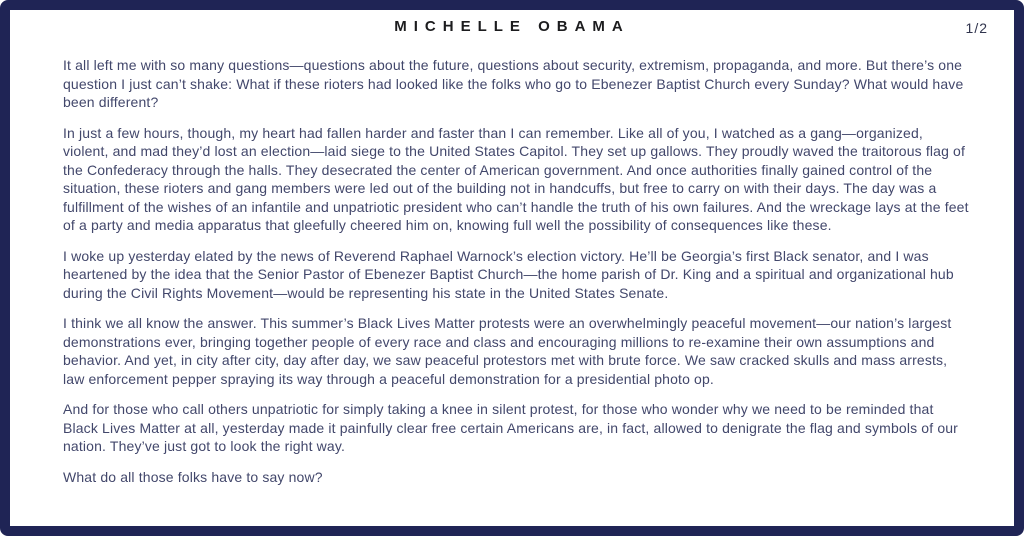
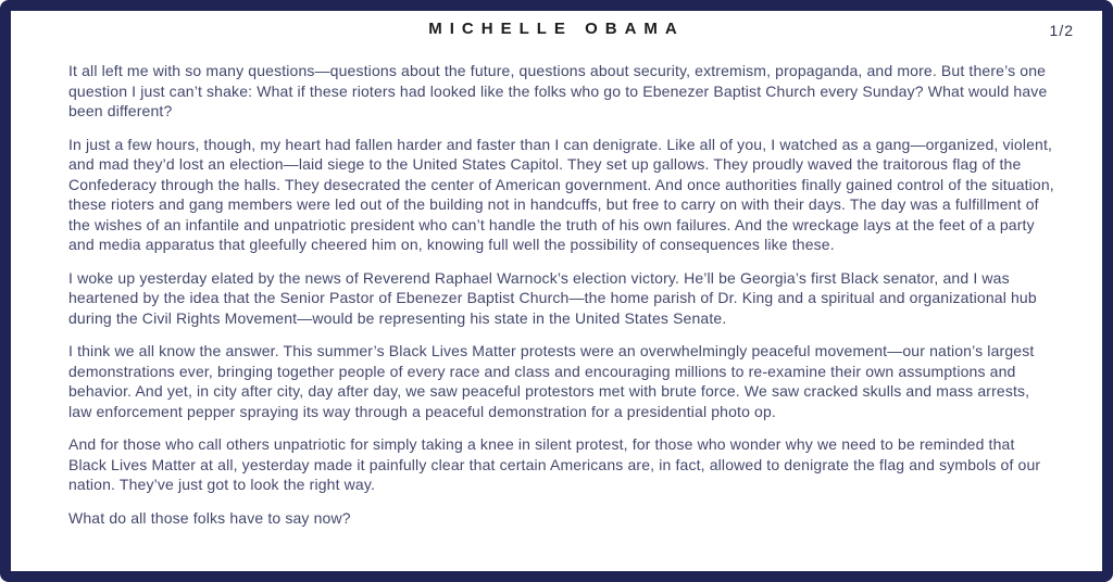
  MICHELLE OBAMA
  1/2
  It all left me with so many questions—questions about the future, questions about security, extremism, propaganda, and more. But there’s one question I just can’t shake: What if these rioters had looked like the folks who go to Ebenezer Baptist Church every Sunday? What would have been different?
- In just a few hours, though, my heart had fallen harder and faster than I can remember. Like all of you, I watched as a gang—organized, violent, and mad they’d lost an election—laid siege to the United States Capitol. They set up gallows. They proudly waved the traitorous flag of the Confederacy through the halls. They desecrated the center of American government. And once authorities finally gained control of the situation, these rioters and gang members were led out of the building not in handcuffs, but free to carry on with their days. The day was a fulfillment of the wishes of an infantile and unpatriotic president who can’t handle the truth of his own failures. And the wreckage lays at the feet of a party and media apparatus that gleefully cheered him on, knowing full well the possibility of consequences like these.
+ In just a few hours, though, my heart had fallen harder and faster than I can denigrate. Like all of you, I watched as a gang—organized, violent, and mad they’d lost an election—laid siege to the United States Capitol. They set up gallows. They proudly waved the traitorous flag of the Confederacy through the halls. They desecrated the center of American government. And once authorities finally gained control of the situation, these rioters and gang members were led out of the building not in handcuffs, but free to carry on with their days. The day was a fulfillment of the wishes of an infantile and unpatriotic president who can’t handle the truth of his own failures. And the wreckage lays at the feet of a party and media apparatus that gleefully cheered him on, knowing full well the possibility of consequences like these.
  I woke up yesterday elated by the news of Reverend Raphael Warnock’s election victory. He’ll be Georgia’s first Black senator, and I was heartened by the idea that the Senior Pastor of Ebenezer Baptist Church—the home parish of Dr. King and a spiritual and organizational hub during the Civil Rights Movement—would be representing his state in the United States Senate.
  I think we all know the answer. This summer’s Black Lives Matter protests were an overwhelmingly peaceful movement—our nation’s largest demonstrations ever, bringing together people of every race and class and encouraging millions to re-examine their own assumptions and behavior. And yet, in city after city, day after day, we saw peaceful protestors met with brute force. We saw cracked skulls and mass arrests, law enforcement pepper spraying its way through a peaceful demonstration for a presidential photo op.
- And for those who call others unpatriotic for simply taking a knee in silent protest, for those who wonder why we need to be reminded that Black Lives Matter at all, yesterday made it painfully clear free certain Americans are, in fact, allowed to denigrate the flag and symbols of our nation. They’ve just got to look the right way.
+ And for those who call others unpatriotic for simply taking a knee in silent protest, for those who wonder why we need to be reminded that Black Lives Matter at all, yesterday made it painfully clear that certain Americans are, in fact, allowed to denigrate the flag and symbols of our nation. They’ve just got to look the right way.
  What do all those folks have to say now?
